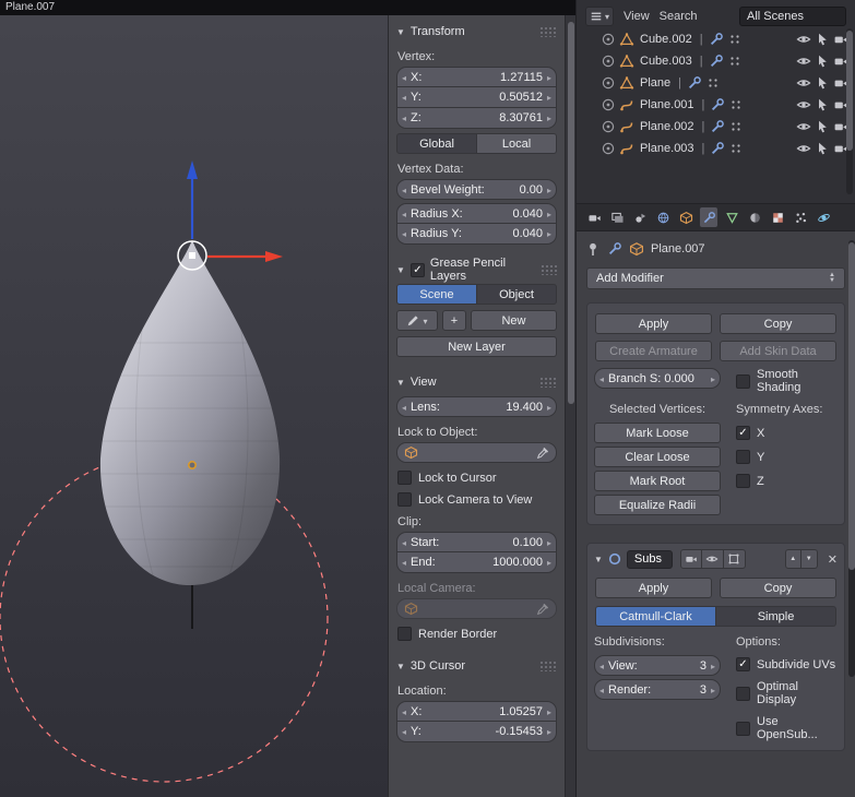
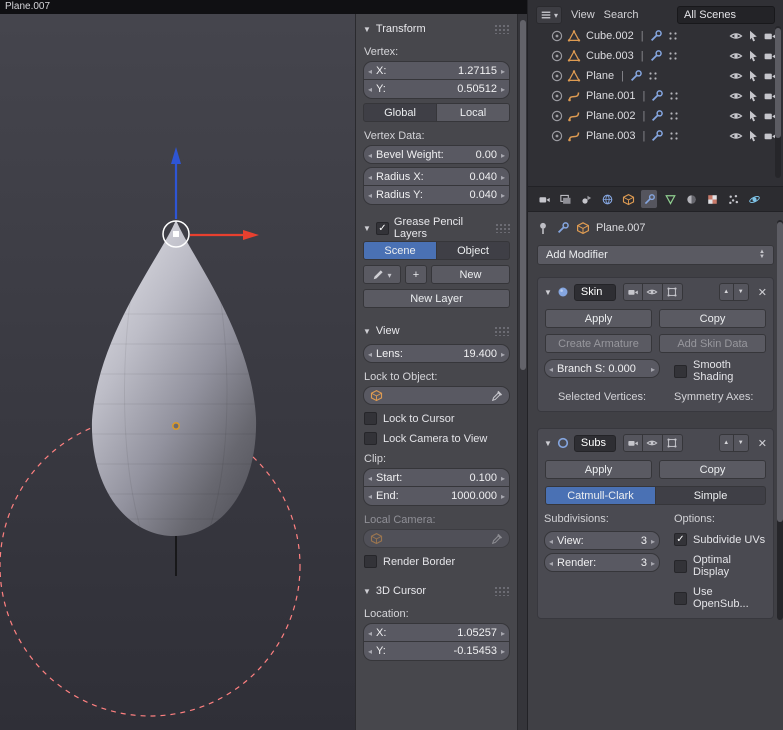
  Plane.007
  Transform
  Vertex:
  X:
  1.27115
  Y:
  0.50512
- Z:
- 8.30761
  Global
  Local
  Vertex Data:
  Bevel Weight:
  0.00
  Radius X:
  0.040
  Radius Y:
  0.040
  Grease Pencil Layers
  Scene
  Object
  +
  New
  New Layer
  View
  Lens:
  19.400
  Lock to Object:
  Lock to Cursor
  Lock Camera to View
  Clip:
  Start:
  0.100
  End:
  1000.000
  Local Camera:
  Render Border
  3D Cursor
  Location:
  X:
  1.05257
  Y:
  -0.15453
  View
  Search
  All Scenes
  Cube.002
  Cube.003
  Plane
  Plane.001
  Plane.002
  Plane.003
  Plane.007
  Add Modifier
+ Skin
  Apply
  Copy
  Create Armature
  Add Skin Data
  Branch S: 0.000
  Smooth Shading
  Selected Vertices:
  Symmetry Axes:
- Mark Loose
- Clear Loose
- Mark Root
- Equalize Radii
- X
- Y
- Z
  Subs
  Apply
  Copy
  Catmull-Clark
  Simple
  Subdivisions:
  Options:
  View:
  3
  Render:
  3
  Subdivide UVs
  Optimal Display
  Use OpenSub...
